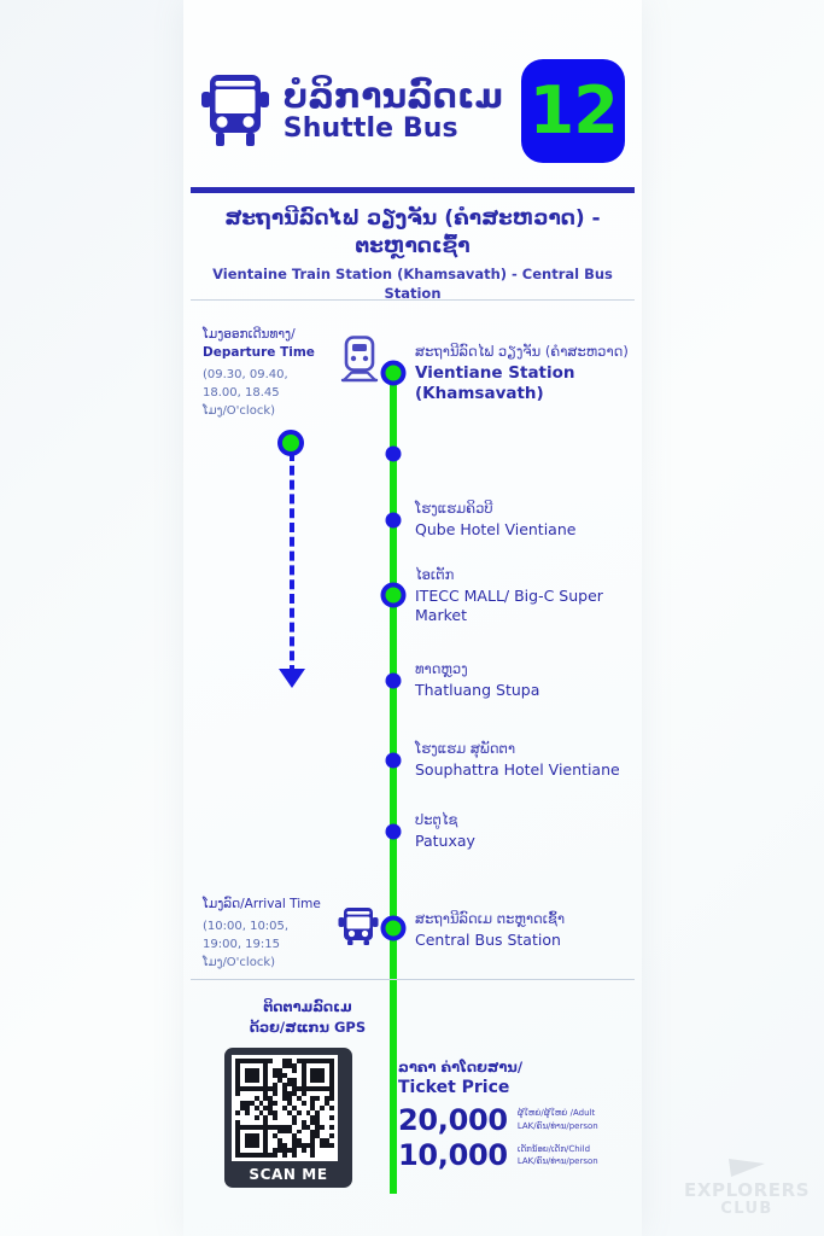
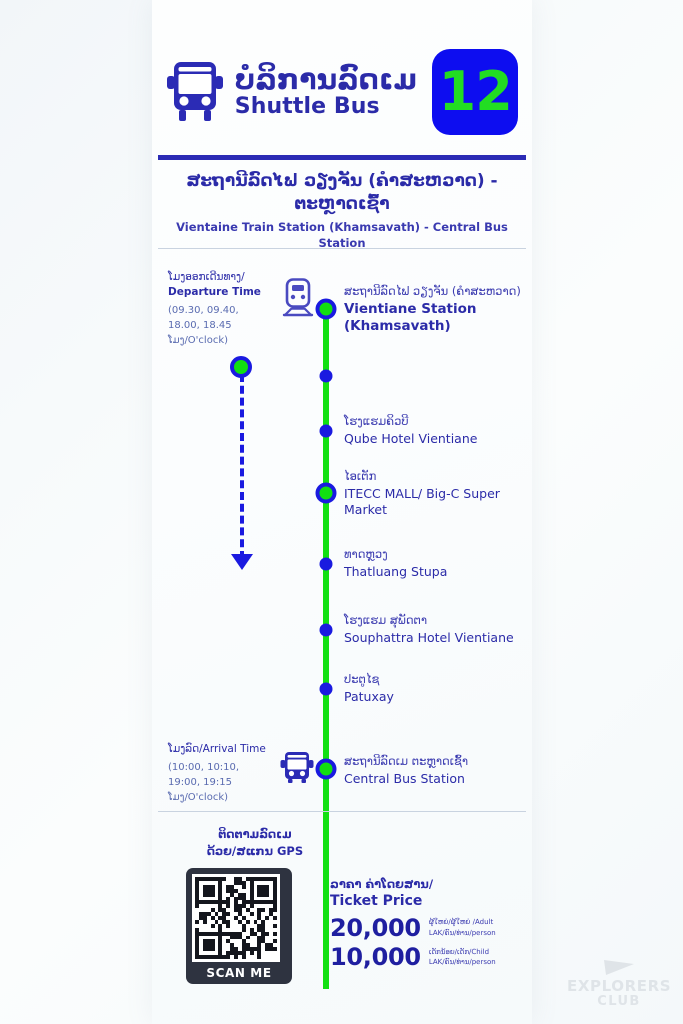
  ບໍລິການລົດເມ
  Shuttle Bus
  12
  ສະຖານີລົດໄຟ ວຽງຈັນ (ຄຳສະຫວາດ) - ຕະຫຼາດເຊົ້າ
  Vientaine Train Station (Khamsavath) - Central Bus Station
  ໂມງອອກເດີນທາງ/
  Departure Time
  (09.30, 09.40,
  18.00, 18.45 ໂມງ/O'clock)
  ໂມງລົດ/Arrival Time
- (10:00, 10:05,
+ (10:00, 10:10,
  19:00, 19:15 ໂມງ/O'clock)
  ສະຖານີລົດໄຟ ວຽງຈັນ (ຄຳສະຫວາດ)
  Vientiane Station
  (Khamsavath)
  ໂຮງແຮມຄິວບີ
  Qube Hotel Vientiane
  ໄອເຕັກ
  ITECC MALL/ Big-C Super
  Market
  ທາດຫຼວງ
  Thatluang Stupa
  ໂຮງແຮມ ສຸພັດຕາ
  Souphattra Hotel Vientiane
  ປະຕູໄຊ
  Patuxay
  ສະຖານີລົດເມ ຕະຫຼາດເຊົ້າ
  Central Bus Station
  ຕິດຕາມລົດເມ
  ດ້ວຍ/ສແກນ GPS
  SCAN ME
  ລາຄາ ຄ່າໂດຍສານ/
  Ticket Price
  20,000
  ຜູ້ໃຫຍ່/ຜູ້ໃຫຍ່ /Adult
  LAK/ຄົນ/ທ່ານ/person
  10,000
  ເດັກນ້ອຍ/ເດັກ/Child
  LAK/ຄົນ/ທ່ານ/person
